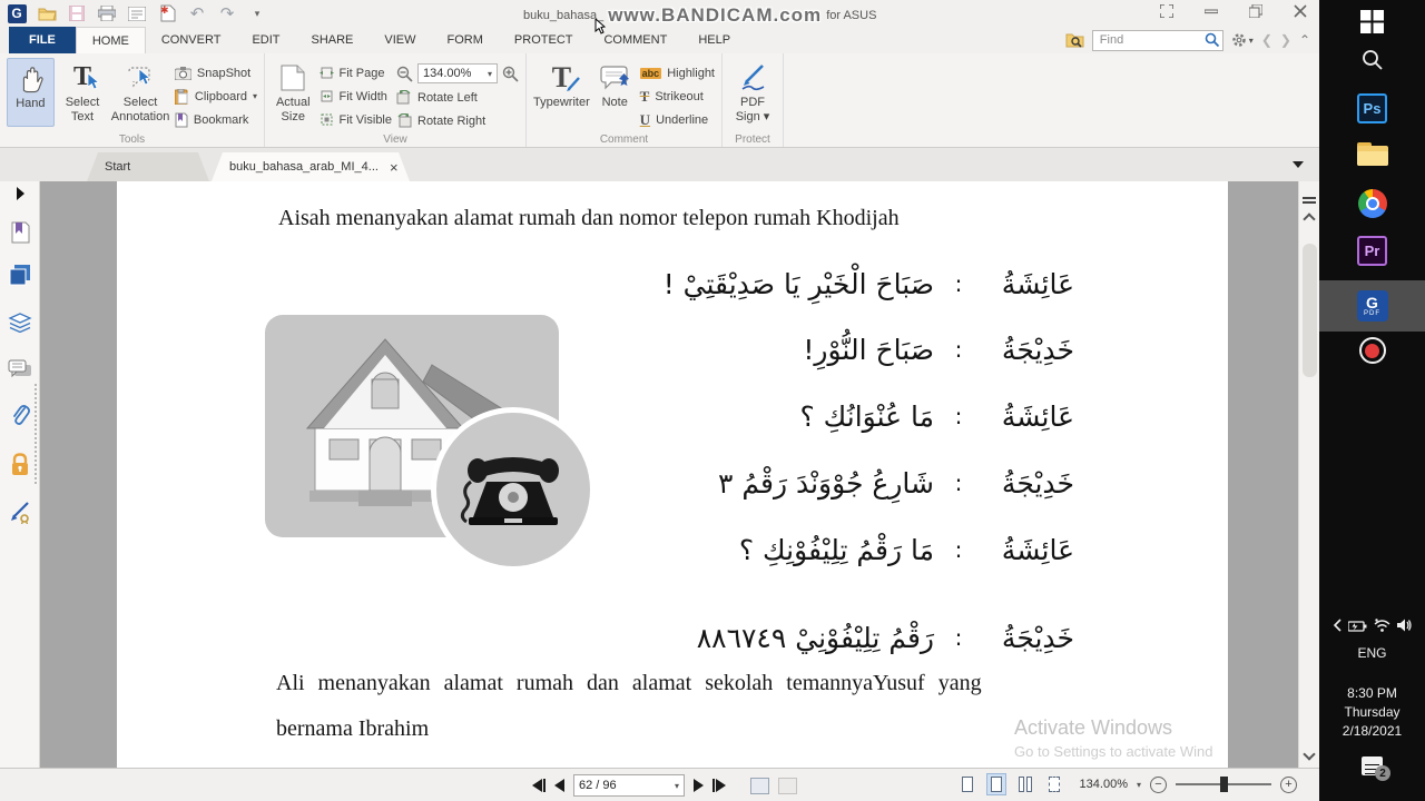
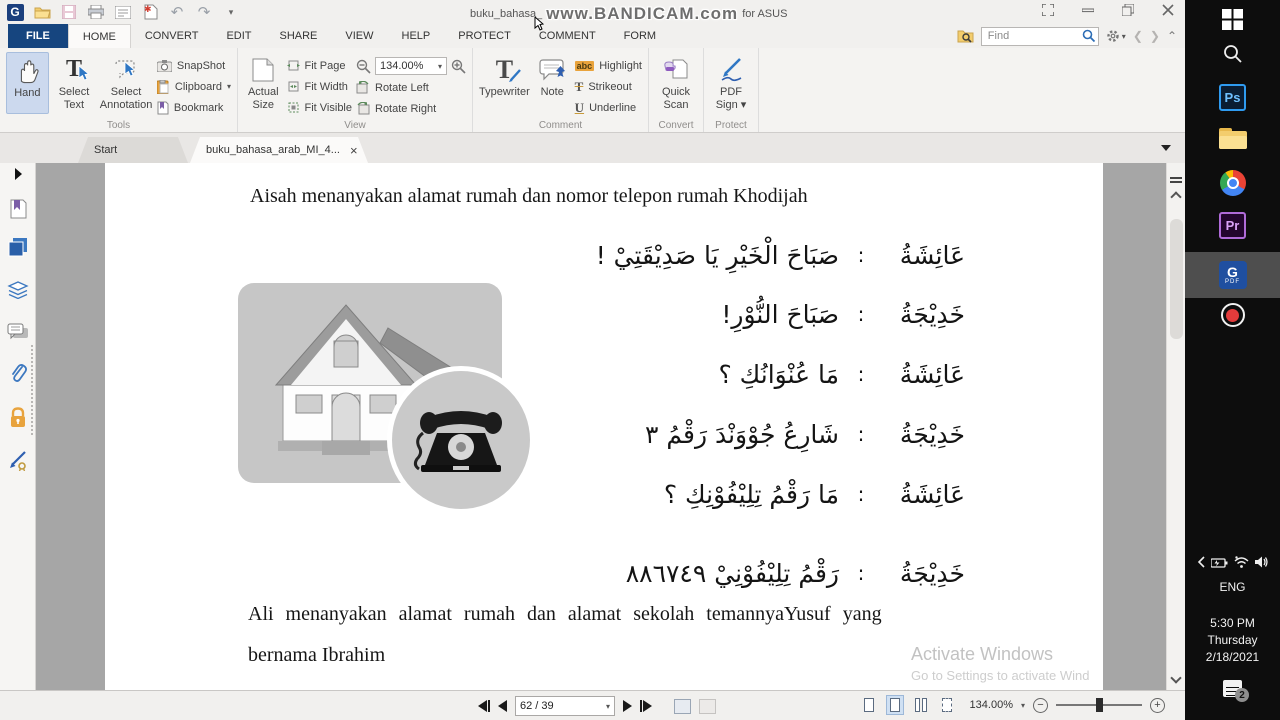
  G
  ✱
  ↶
  ↷
  ▾
  buku_bahasa_
  www.BANDICAM.com
  for ASUS
  FILE
  HOME
  CONVERT
  EDIT
  SHARE
  VIEW
- FORM
+ HELP
  PROTECT
  COMMENT
- HELP
+ FORM
  Find
  ▾
  ❮
  ❯
  ⌃
  Hand
  T
  Select Text
  Select Annotation
  SnapShot
  Clipboard
  ▾
  Bookmark
  Tools
  Actual Size
  Fit Page
  Fit Width
  Fit Visible
  134.00%
  ▾
  Rotate Left
  Rotate Right
  View
  T
  Typewriter
  Note
  abc
  Highlight
  T
  Strikeout
  U
  Underline
  Comment
+ Quick Scan
+ Convert
  PDF Sign ▾
  Protect
  Start
  buku_bahasa_arab_MI_4...
  ×
  Aisah menanyakan alamat rumah dan nomor telepon rumah Khodijah
  عَائِشَةُ
  :
  صَبَاحَ الْخَيْرِ يَا صَدِيْقَتِيْ !
  خَدِيْجَةُ
  :
  صَبَاحَ النُّوْرِ!
  عَائِشَةُ
  :
  مَا عُنْوَانُكِ ؟
  خَدِيْجَةُ
  :
  شَارِعُ جُوْوَنْدَ رَقْمُ ٣
  عَائِشَةُ
  :
  مَا رَقْمُ تِلِيْفُوْنِكِ ؟
  خَدِيْجَةُ
  :
  رَقْمُ تِلِيْفُوْنِيْ ٨٨٦٧٤٩
  Ali menanyakan alamat rumah dan alamat sekolah temannyaYusuf yang
  bernama Ibrahim
  Activate Windows
  Go to Settings to activate Wind
- 62 / 96
+ 62 / 39
  ▾
  134.00%
  ▾
  −
  +
  Ps
  Pr
  G
  ENG
- 8:30 PM
+ 5:30 PM
  Thursday
  2/18/2021
  2
